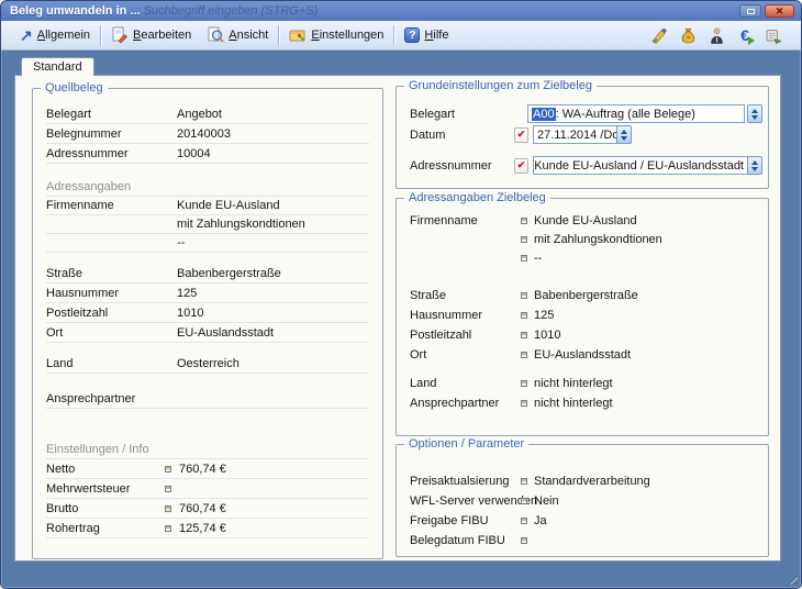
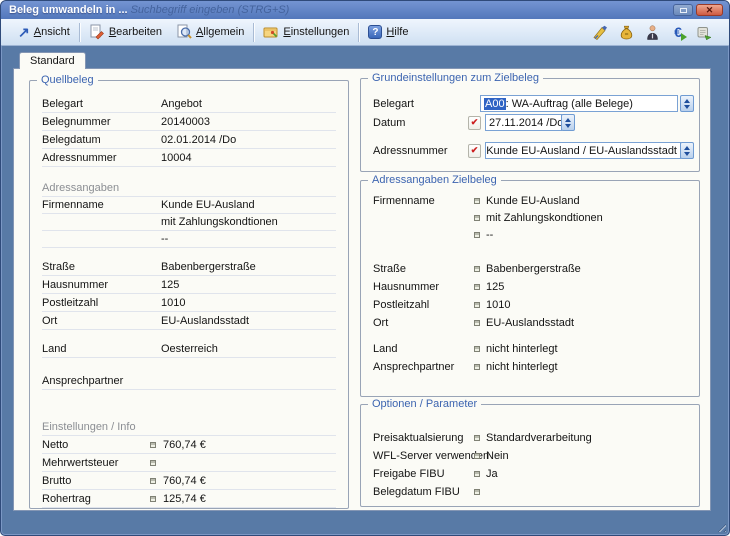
  Beleg umwandeln in ...
  Suchbegriff eingeben (STRG+S)
  ✕
  ↗
- Allgemein
+ Ansicht
  Bearbeiten
- Ansicht
+ Allgemein
  Einstellungen
  ?
  Hilfe
  €
  Standard
  Quellbeleg
  Belegart
  Angebot
  Belegnummer
  20140003
+ Belegdatum
+ 02.01.2014 /Do
  Adressnummer
  10004
  Adressangaben
  Firmenname
  Kunde EU-Ausland
  mit Zahlungskondtionen
  --
  Straße
  Babenbergerstraße
  Hausnummer
  125
  Postleitzahl
  1010
  Ort
  EU-Auslandsstadt
  Land
  Oesterreich
  Ansprechpartner
  Einstellungen / Info
  Netto
  760,74 €
  Mehrwertsteuer
  Brutto
  760,74 €
  Rohertrag
  125,74 €
  Grundeinstellungen zum Zielbeleg
  Belegart
  A00
  : WA-Auftrag (alle Belege)
  Datum
  ✔
  27.11.2014 /D
  Adressnummer
  ✔
  Kunde EU-Ausland / EU-Auslandsstadt
  Adressangaben Zielbeleg
  Firmenname
  Kunde EU-Ausland
  mit Zahlungskondtionen
  --
  Straße
  Babenbergerstraße
  Hausnummer
  125
  Postleitzahl
  1010
  Ort
  EU-Auslandsstadt
  Land
  nicht hinterlegt
  Ansprechpartner
  nicht hinterlegt
  Optionen / Parameter
  Preisaktualsierung
  Standardverarbeitung
  WFL-Server verwen
  Nein
  Freigabe FIBU
  Ja
  Belegdatum FIBU
